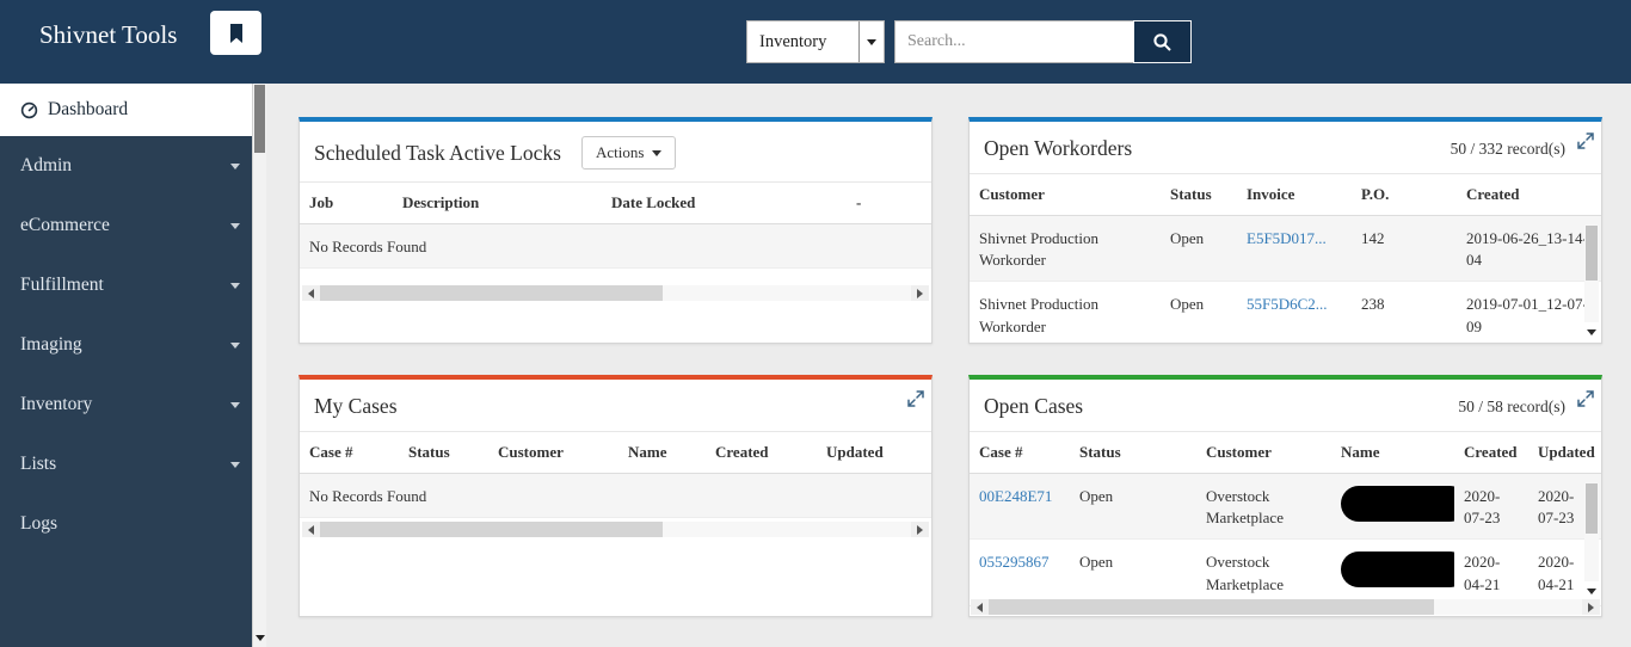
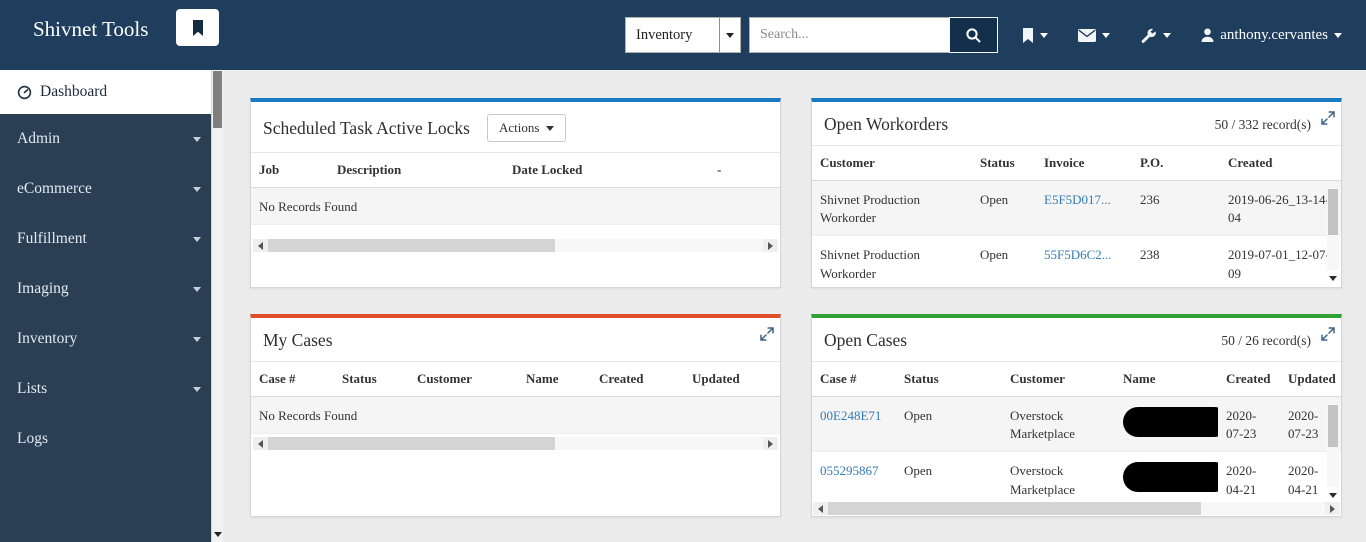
  Shivnet Tools
  Inventory
  Search...
+ anthony.cervantes
  Dashboard
  Admin
  eCommerce
  Fulfillment
  Imaging
  Inventory
  Lists
  Logs
  Scheduled Task Active Locks
  Actions
  Job	Description	Date Locked	-
  No Records Found
  Open Workorders
  50 / 332 record(s)
  Customer	Status	Invoice	P.O.	Created
- Shivnet Production Workorder	Open	E5F5D017...	142	2019-06-26_13-1404
+ Shivnet Production Workorder	Open	E5F5D017...	236	2019-06-26_13-1404
  Shivnet Production Workorder	Open	55F5D6C2...	238	2019-07-01_12-0709
  My Cases
  Case #	Status	Customer	Name	Created	Updated
  No Records Found
  Open Cases
- 50 / 58 record(s)
+ 50 / 26 record(s)
  Case #	Status	Customer	Name	Created	Updated
  00E248E71	Open	Overstock Marketplace		2020-07-23	2020-07-23
  055295867	Open	Overstock Marketplace		2020-04-21	2020-04-21
